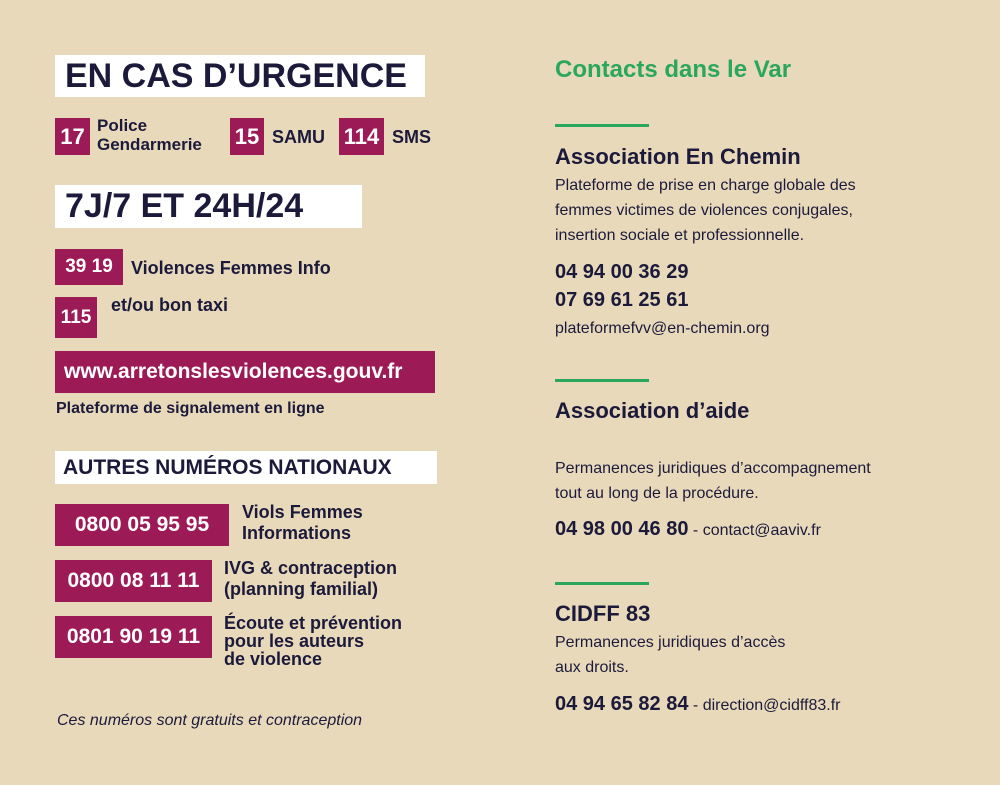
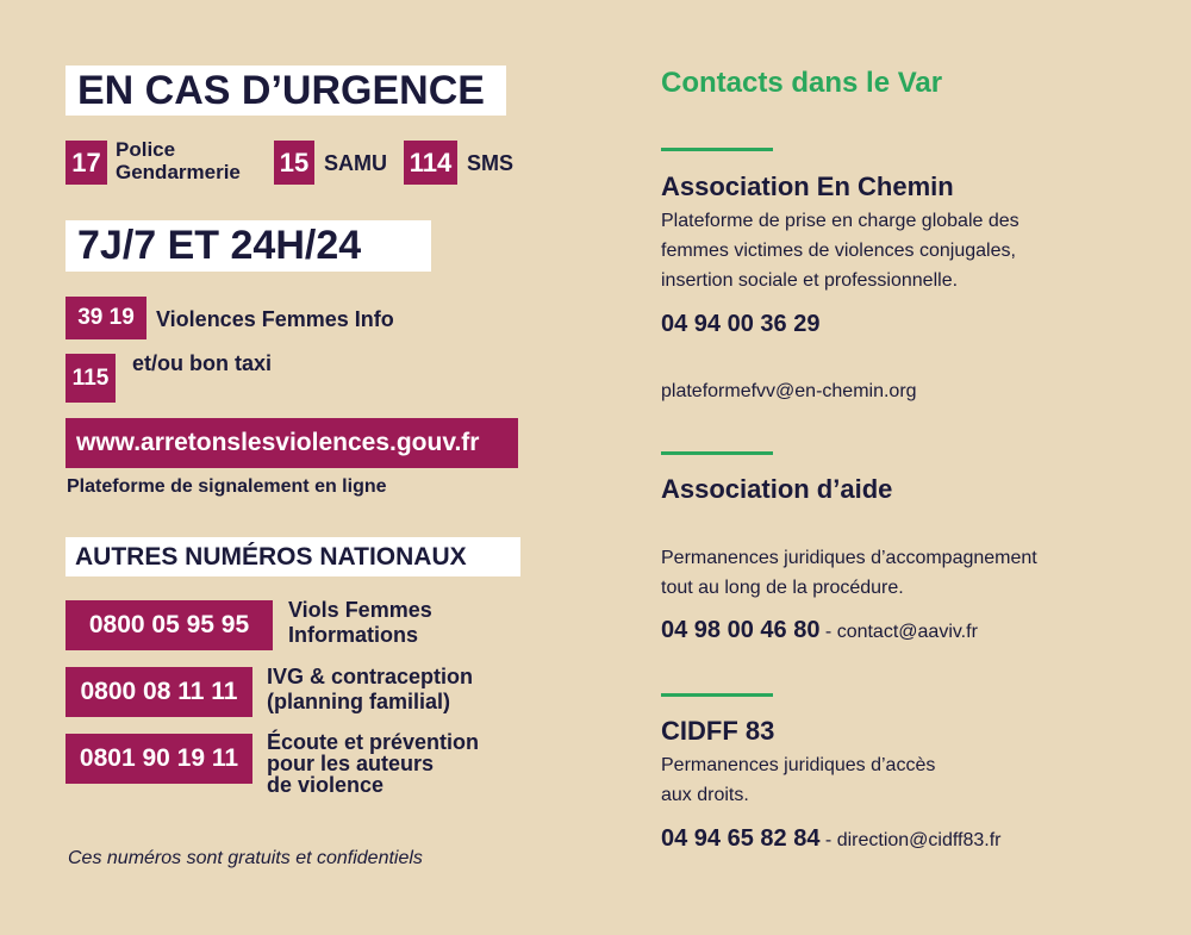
  EN CAS D’URGENCE
  17
  Police
  Gendarmerie
  15
  SAMU
  114
  SMS
  7J/7 ET 24H/24
  39 19
  Violences Femmes Info
  115
  et/ou bon taxi
  www.arretonslesviolences.gouv.fr
  Plateforme de signalement en ligne
  AUTRES NUMÉROS NATIONAUX
  0800 05 95 95
  Viols Femmes
  Informations
  0800 08 11 11
  IVG & contraception
  (planning familial)
  0801 90 19 11
  Écoute et prévention
  pour les auteurs
  de violence
- Ces numéros sont gratuits et contraception
+ Ces numéros sont gratuits et confidentiels
  Contacts dans le Var
  Association En Chemin
  Plateforme de prise en charge globale des
  femmes victimes de violences conjugales,
  insertion sociale et professionnelle.
  04 94 00 36 29
- 07 69 61 25 61
  plateformefvv@en-chemin.org
  Association d’aide
  Permanences juridiques d’accompagnement
  tout au long de la procédure.
  04 98 00 46 80 - contact@aaviv.fr
  CIDFF 83
  Permanences juridiques d’accès
  aux droits.
  04 94 65 82 84 - direction@cidff83.fr
